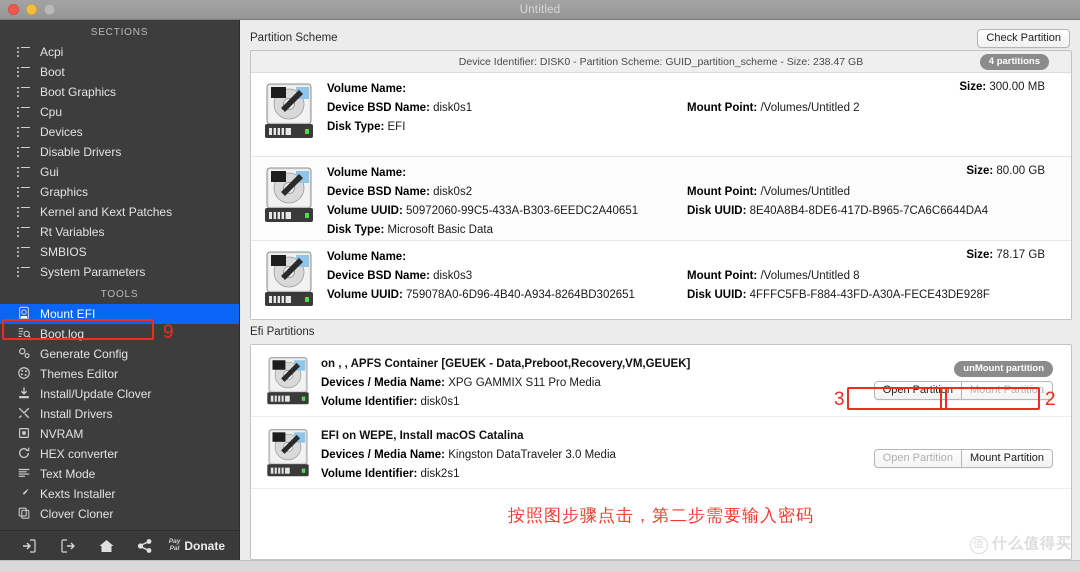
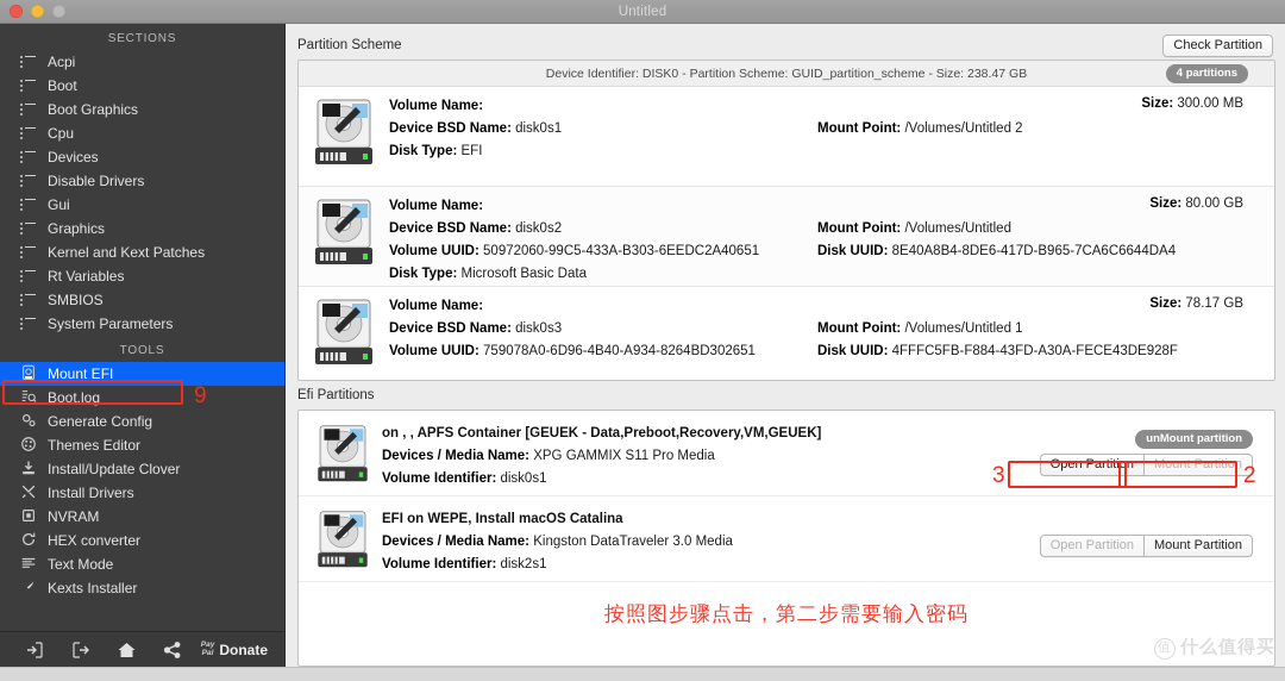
  Untitled
  SECTIONS
  Acpi
  Boot
  Boot Graphics
  Cpu
  Devices
  Disable Drivers
  Gui
  Graphics
  Kernel and Kext Patches
  Rt Variables
  SMBIOS
  System Parameters
  TOOLS
  Mount EFI
  Boot.log
  Generate Config
  Themes Editor
  Install/Update Clover
  Install Drivers
  NVRAM
  HEX converter
  Text Mode
  Kexts Installer
- Clover Cloner
  Donate
  9
  Partition Scheme
  Check Partition
  Device Identifier: DISK0 - Partition Scheme: GUID_partition_scheme - Size: 238.47 GB
  4 partitions
  Volume Name:
  Device BSD Name: disk0s1
  Mount Point: /Volumes/Untitled 2
  Disk Type: EFI
  Size: 300.00 MB
  Volume Name:
  Device BSD Name: disk0s2
  Mount Point: /Volumes/Untitled
  Volume UUID: 50972060-99C5-433A-B303-6EEDC2A40651
  Disk UUID: 8E40A8B4-8DE6-417D-B965-7CA6C6644DA4
  Disk Type: Microsoft Basic Data
  Size: 80.00 GB
  Volume Name:
  Device BSD Name: disk0s3
- Mount Point: /Volumes/Untitled 8
+ Mount Point: /Volumes/Untitled 1
  Volume UUID: 759078A0-6D96-4B40-A934-8264BD302651
  Disk UUID: 4FFFC5FB-F884-43FD-A30A-FECE43DE928F
  Size: 78.17 GB
  Efi Partitions
  on , , APFS Container [GEUEK - Data,Preboot,Recovery,VM,GEUEK]
  Devices / Media Name: XPG GAMMIX S11 Pro Media
  Volume Identifier: disk0s1
  unMount partition
  Open Partition
  Mount Partition
  EFI on WEPE, Install macOS Catalina
  Devices / Media Name: Kingston DataTraveler 3.0 Media
  Volume Identifier: disk2s1
  Open Partition
  Mount Partition
  按照图步骤点击，第二步需要输入密码
  3
  2
  值
  什么值得买
